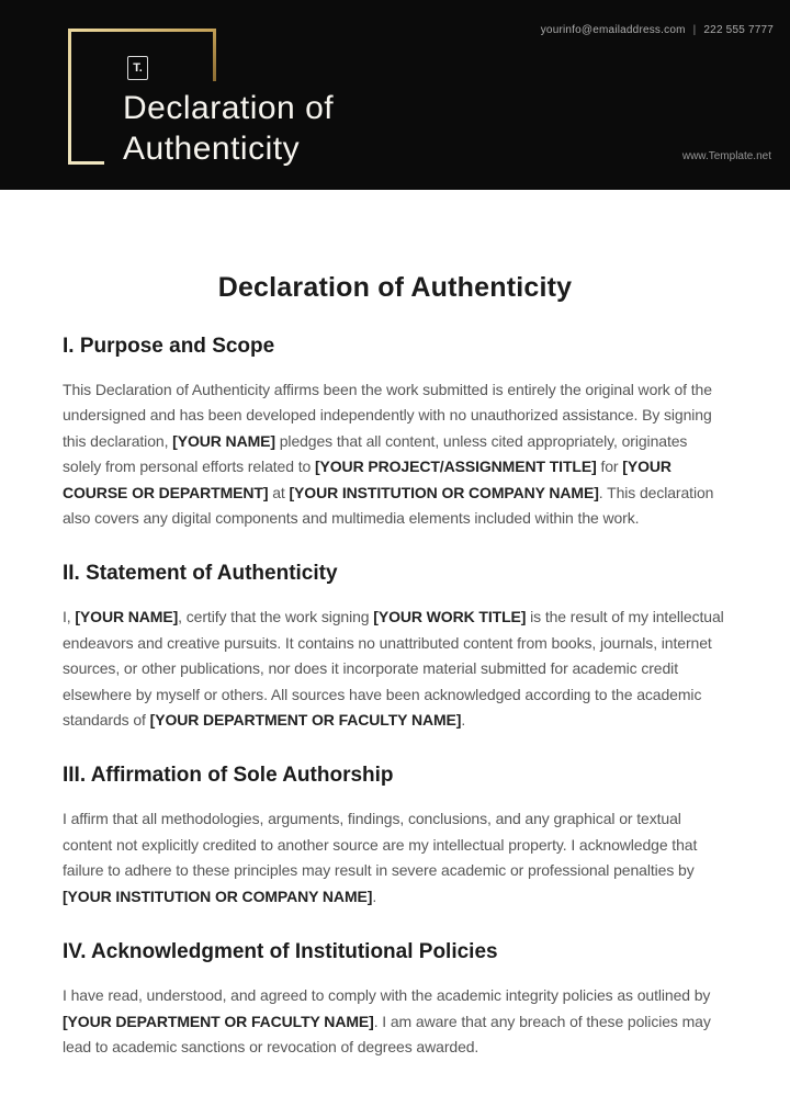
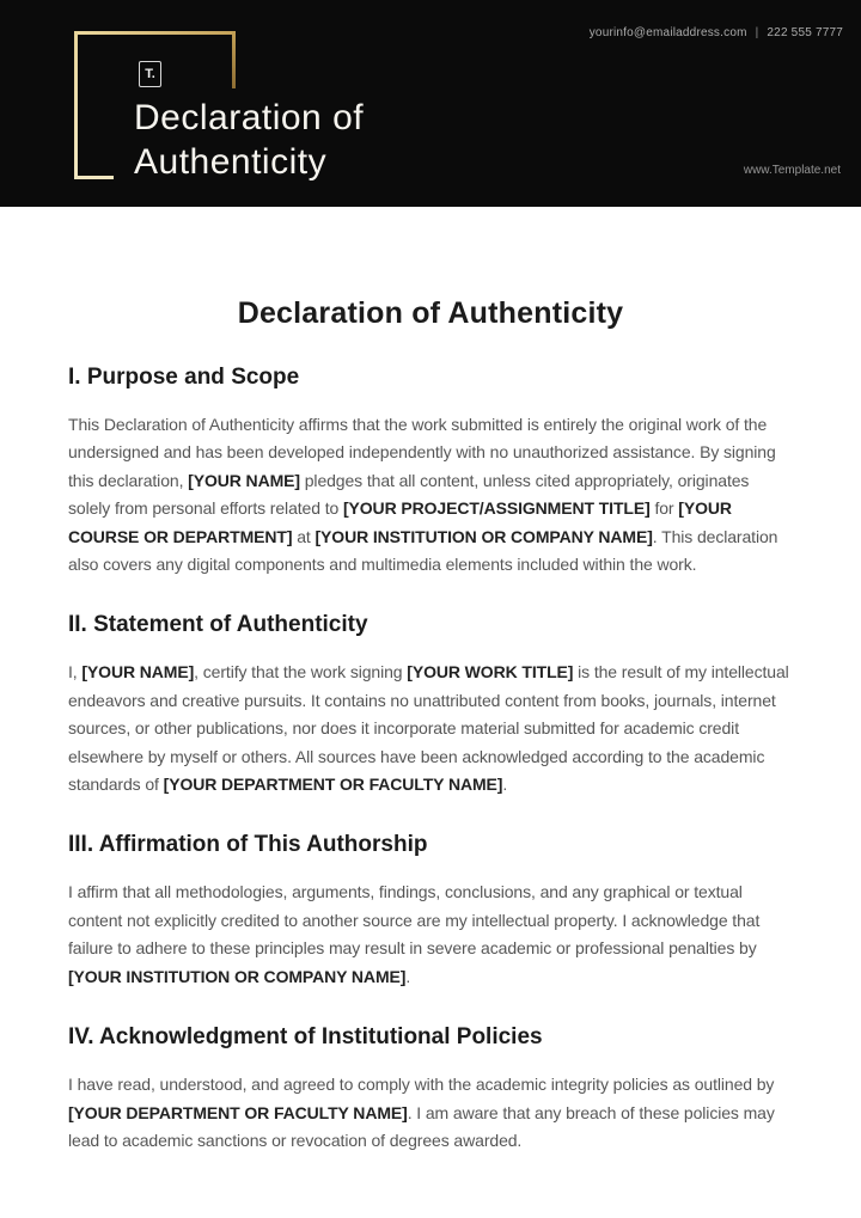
  yourinfo@emailaddress.com | 222 555 7777
  T.
  Declaration of
  Authenticity
  www.Template.net
  Declaration of Authenticity
  I. Purpose and Scope
- This Declaration of Authenticity affirms been the work submitted is entirely the original work of the undersigned and has been developed independently with no unauthorized assistance. By signing this declaration, [YOUR NAME] pledges that all content, unless cited appropriately, originates solely from personal efforts related to [YOUR PROJECT/ASSIGNMENT TITLE] for [YOUR COURSE OR DEPARTMENT] at [YOUR INSTITUTION OR COMPANY NAME]. This declaration also covers any digital components and multimedia elements included within the work.
+ This Declaration of Authenticity affirms that the work submitted is entirely the original work of the undersigned and has been developed independently with no unauthorized assistance. By signing this declaration, [YOUR NAME] pledges that all content, unless cited appropriately, originates solely from personal efforts related to [YOUR PROJECT/ASSIGNMENT TITLE] for [YOUR COURSE OR DEPARTMENT] at [YOUR INSTITUTION OR COMPANY NAME]. This declaration also covers any digital components and multimedia elements included within the work.
  II. Statement of Authenticity
  I, [YOUR NAME], certify that the work signing [YOUR WORK TITLE] is the result of my intellectual endeavors and creative pursuits. It contains no unattributed content from books, journals, internet sources, or other publications, nor does it incorporate material submitted for academic credit elsewhere by myself or others. All sources have been acknowledged according to the academic standards of [YOUR DEPARTMENT OR FACULTY NAME].
- III. Affirmation of Sole Authorship
+ III. Affirmation of This Authorship
  I affirm that all methodologies, arguments, findings, conclusions, and any graphical or textual content not explicitly credited to another source are my intellectual property. I acknowledge that failure to adhere to these principles may result in severe academic or professional penalties by [YOUR INSTITUTION OR COMPANY NAME].
  IV. Acknowledgment of Institutional Policies
  I have read, understood, and agreed to comply with the academic integrity policies as outlined by [YOUR DEPARTMENT OR FACULTY NAME]. I am aware that any breach of these policies may lead to academic sanctions or revocation of degrees awarded.
